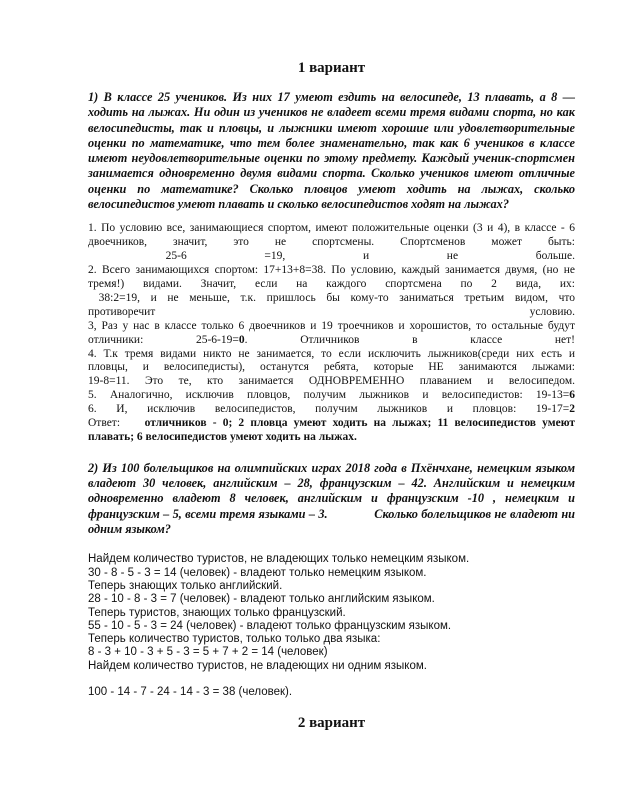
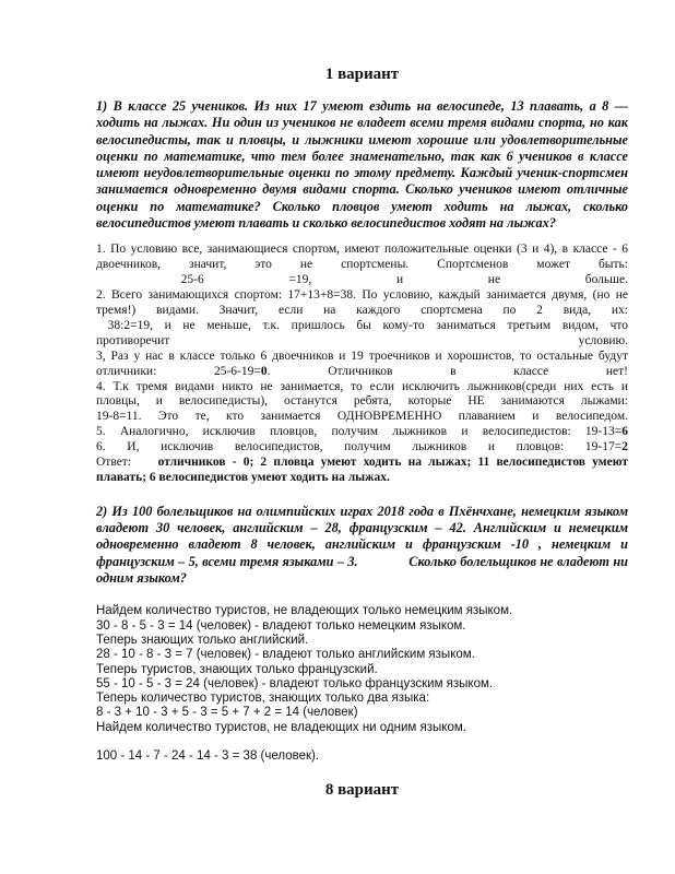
  1 вариант
  1) В классе 25 учеников. Из них 17 умеют ездить на велосипеде, 13 плавать, а 8 — ходить на лыжах. Ни один из учеников не владеет всеми тремя видами спорта, но как велосипедисты, так и пловцы, и лыжники имеют хорошие или удовлетворительные оценки по математике, что тем более знаменательно, так как 6 учеников в классе имеют неудовлетворительные оценки по этому предмету. Каждый ученик-спортсмен занимается одновременно двумя видами спорта. Сколько учеников имеют отличные оценки по математике? Сколько пловцов умеют ходить на лыжах, сколько велосипедистов умеют плавать и сколько велосипедистов ходят на лыжах?
  1. По условию все, занимающиеся спортом, имеют положительные оценки (3 и 4), в классе - 6
  двоечников, значит, это не спортсмены. Спортсменов может быть:
  25-6 =19, и не больше.
  2. Всего занимающихся спортом: 17+13+8=38. По условию, каждый занимается двумя, (но не
  тремя!) видами. Значит, если на каждого спортсмена по 2 вида, их:
  38:2=19, и не меньше, т.к. пришлось бы кому-то заниматься третьим видом, что
  противоречит условию.
  3, Раз у нас в классе только 6 двоечников и 19 троечников и хорошистов, то остальные будут
  отличники: 25-6-19=0. Отличников в классе нет!
  4. Т.к тремя видами никто не занимается, то если исключить лыжников(среди них есть и
  пловцы, и велосипедисты), останутся ребята, которые НЕ занимаются лыжами:
  19-8=11. Это те, кто занимается ОДНОВРЕМЕННО плаванием и велосипедом.
  5. Аналогично, исключив пловцов, получим лыжников и велосипедистов: 19-13=6
  6. И, исключив велосипедистов, получим лыжников и пловцов: 19-17=2
  Ответ: отличников - 0; 2 пловца умеют ходить на лыжах; 11 велосипедистов умеют
  плавать; 6 велосипедистов умеют ходить на лыжах.
  2) Из 100 болельщиков на олимпийских играх 2018 года в Пхёнчхане, немецким языком владеют 30 человек, английским – 28, французским – 42. Английским и немецким одновременно владеют 8 человек, английским и французским -10 , немецким и французским – 5, всеми тремя языками – 3. Сколько болельщиков не владеют ни одним языком?
  Найдем количество туристов, не владеющих только немецким языком.
  30 - 8 - 5 - 3 = 14 (человек) - владеют только немецким языком.
  Теперь знающих только английский.
  28 - 10 - 8 - 3 = 7 (человек) - владеют только английским языком.
  Теперь туристов, знающих только французский.
  55 - 10 - 5 - 3 = 24 (человек) - владеют только французским языком.
- Теперь количество туристов, только только два языка:
+ Теперь количество туристов, знающих только два языка:
  8 - 3 + 10 - 3 + 5 - 3 = 5 + 7 + 2 = 14 (человек)
  Найдем количество туристов, не владеющих ни одним языком.
  100 - 14 - 7 - 24 - 14 - 3 = 38 (человек).
- 2 вариант
+ 8 вариант
